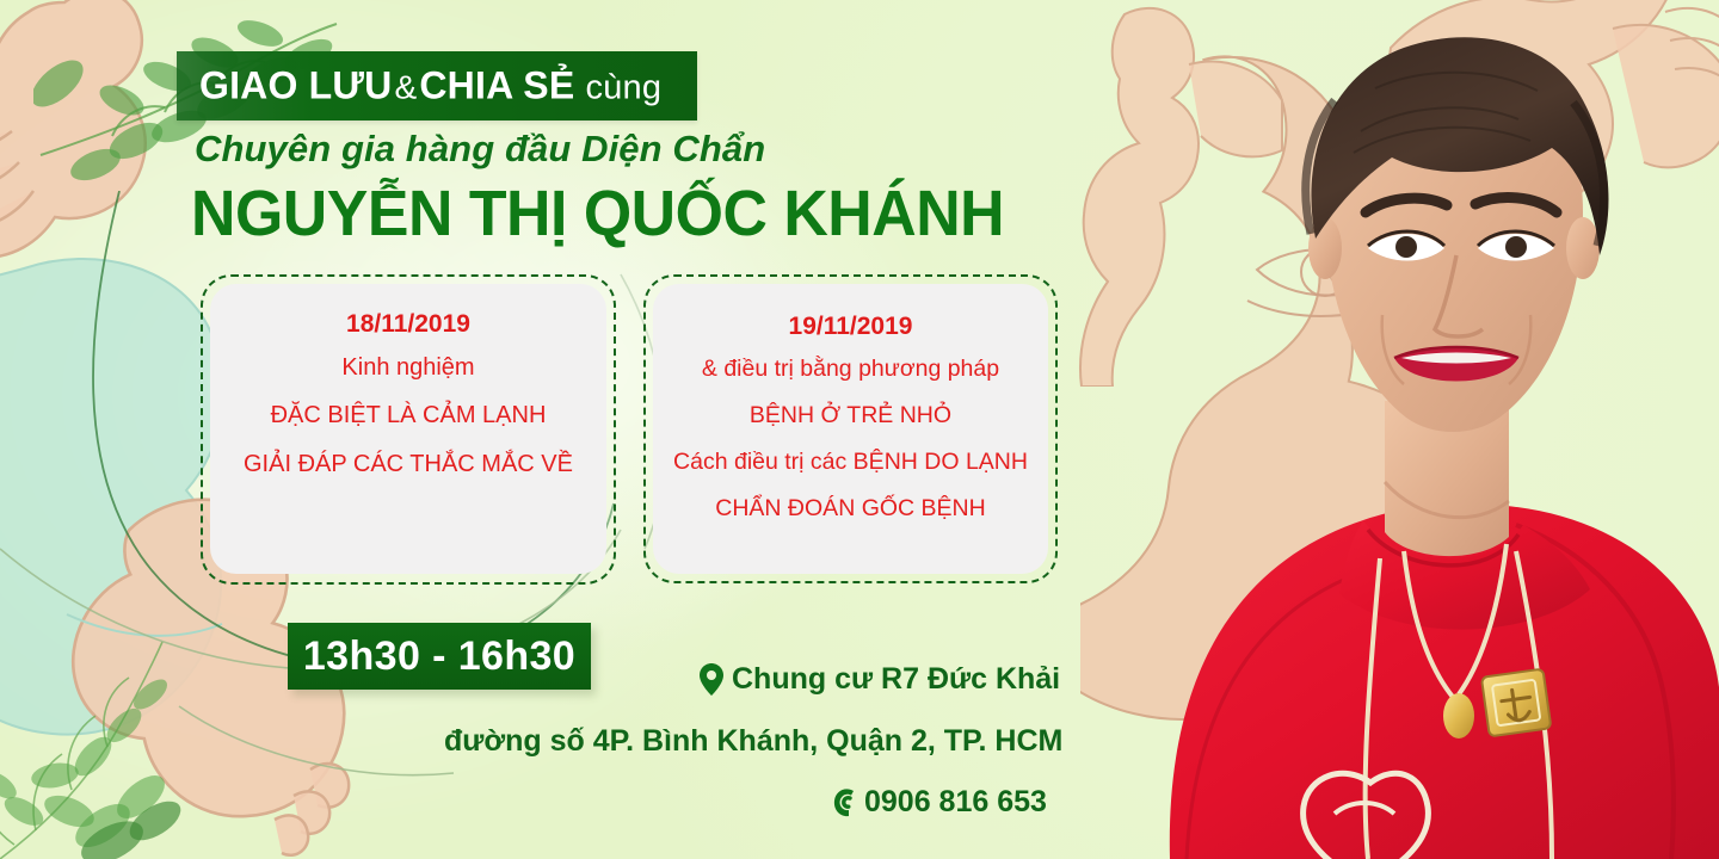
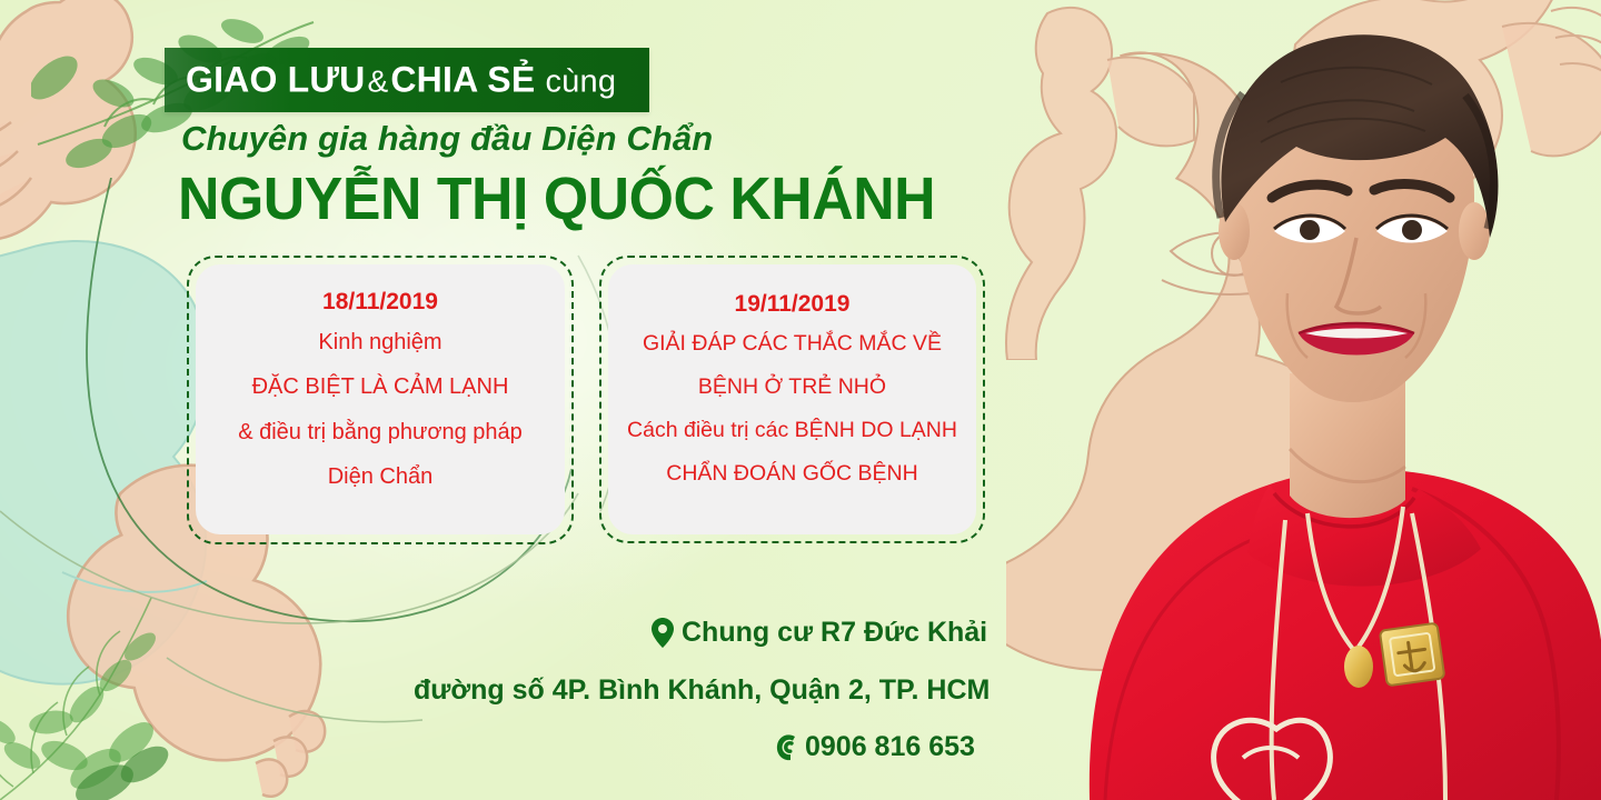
  GIAO LƯU&CHIA SẺ cùng
  Chuyên gia hàng đầu Diện Chẩn
  NGUYỄN THỊ QUỐC KHÁNH
  18/11/2019
  Kinh nghiệm
  ĐẶC BIỆT LÀ CẢM LẠNH
- GIẢI ĐÁP CÁC THẮC MẮC VỀ
+ & điều trị bằng phương pháp
+ Diện Chẩn
  19/11/2019
- & điều trị bằng phương pháp
+ GIẢI ĐÁP CÁC THẮC MẮC VỀ
  BỆNH Ở TRẺ NHỎ
  Cách điều trị các BỆNH DO LẠNH
  CHẨN ĐOÁN GỐC BỆNH
- 13h30 - 16h30
  Chung cư R7 Đức Khải
  đường số 4P. Bình Khánh, Quận 2, TP. HCM
  0906 816 653
